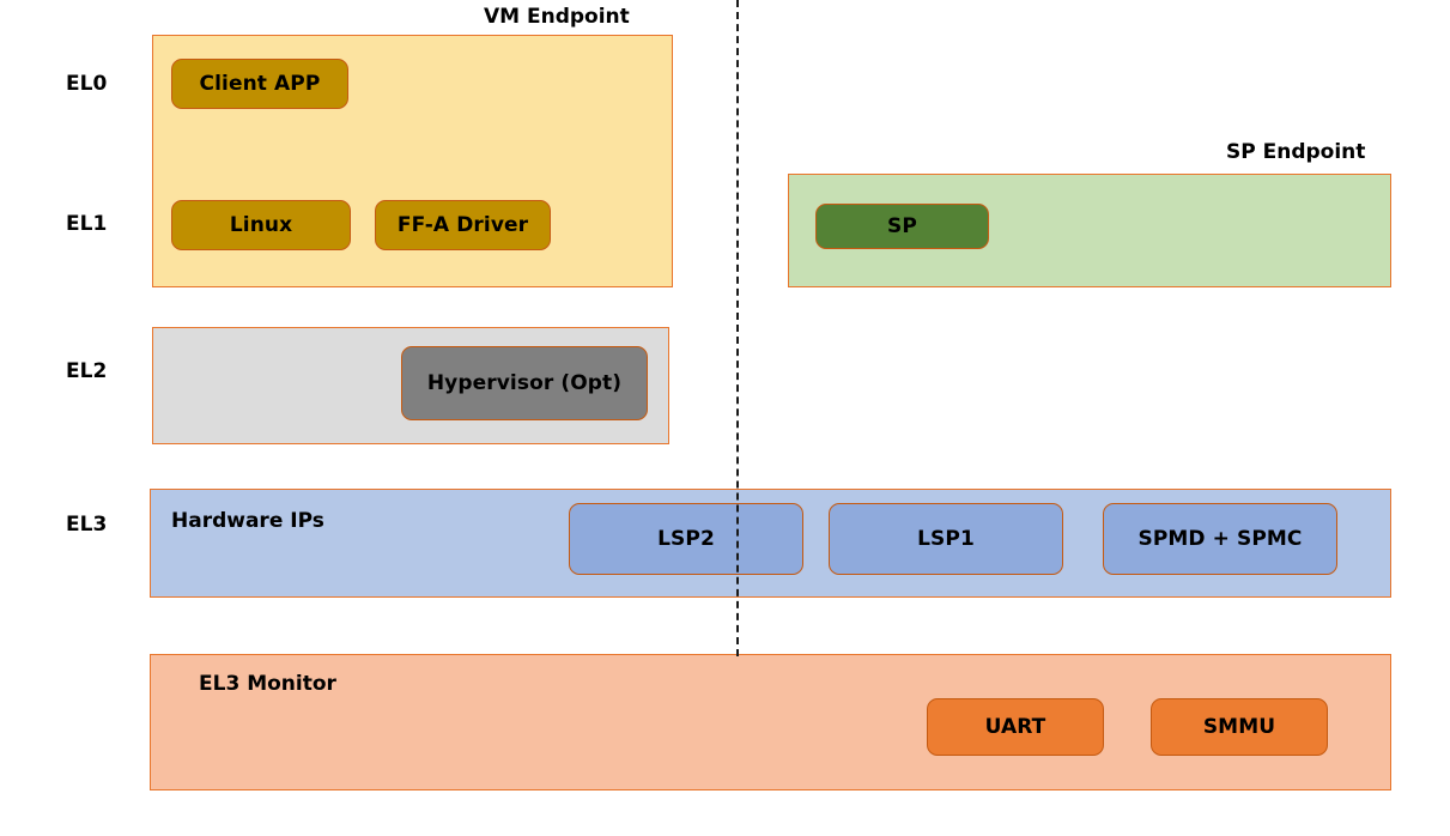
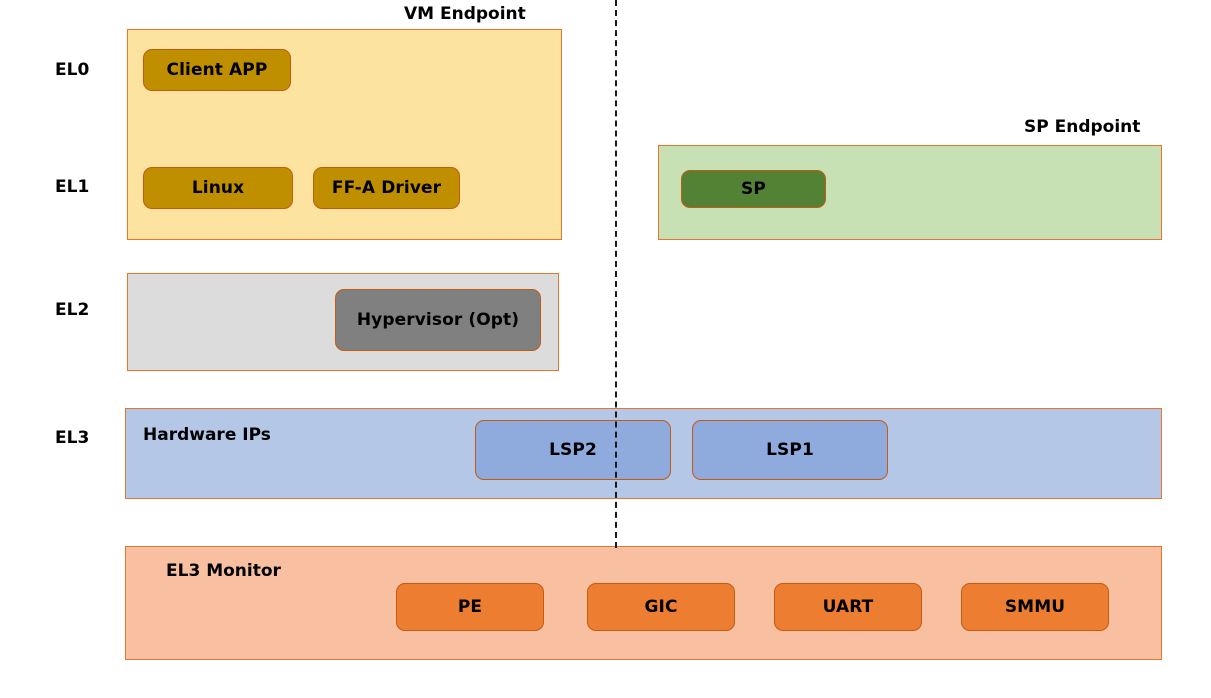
  EL0
  EL1
  EL2
  EL3
  VM Endpoint
  SP Endpoint
  Client APP
  Linux
  FF-A Driver
  SP
  Hypervisor (Opt)
  Hardware IPs
  LSP2
  LSP1
- SPMD + SPMC
  EL3 Monitor
+ PE
+ GIC
  UART
  SMMU
